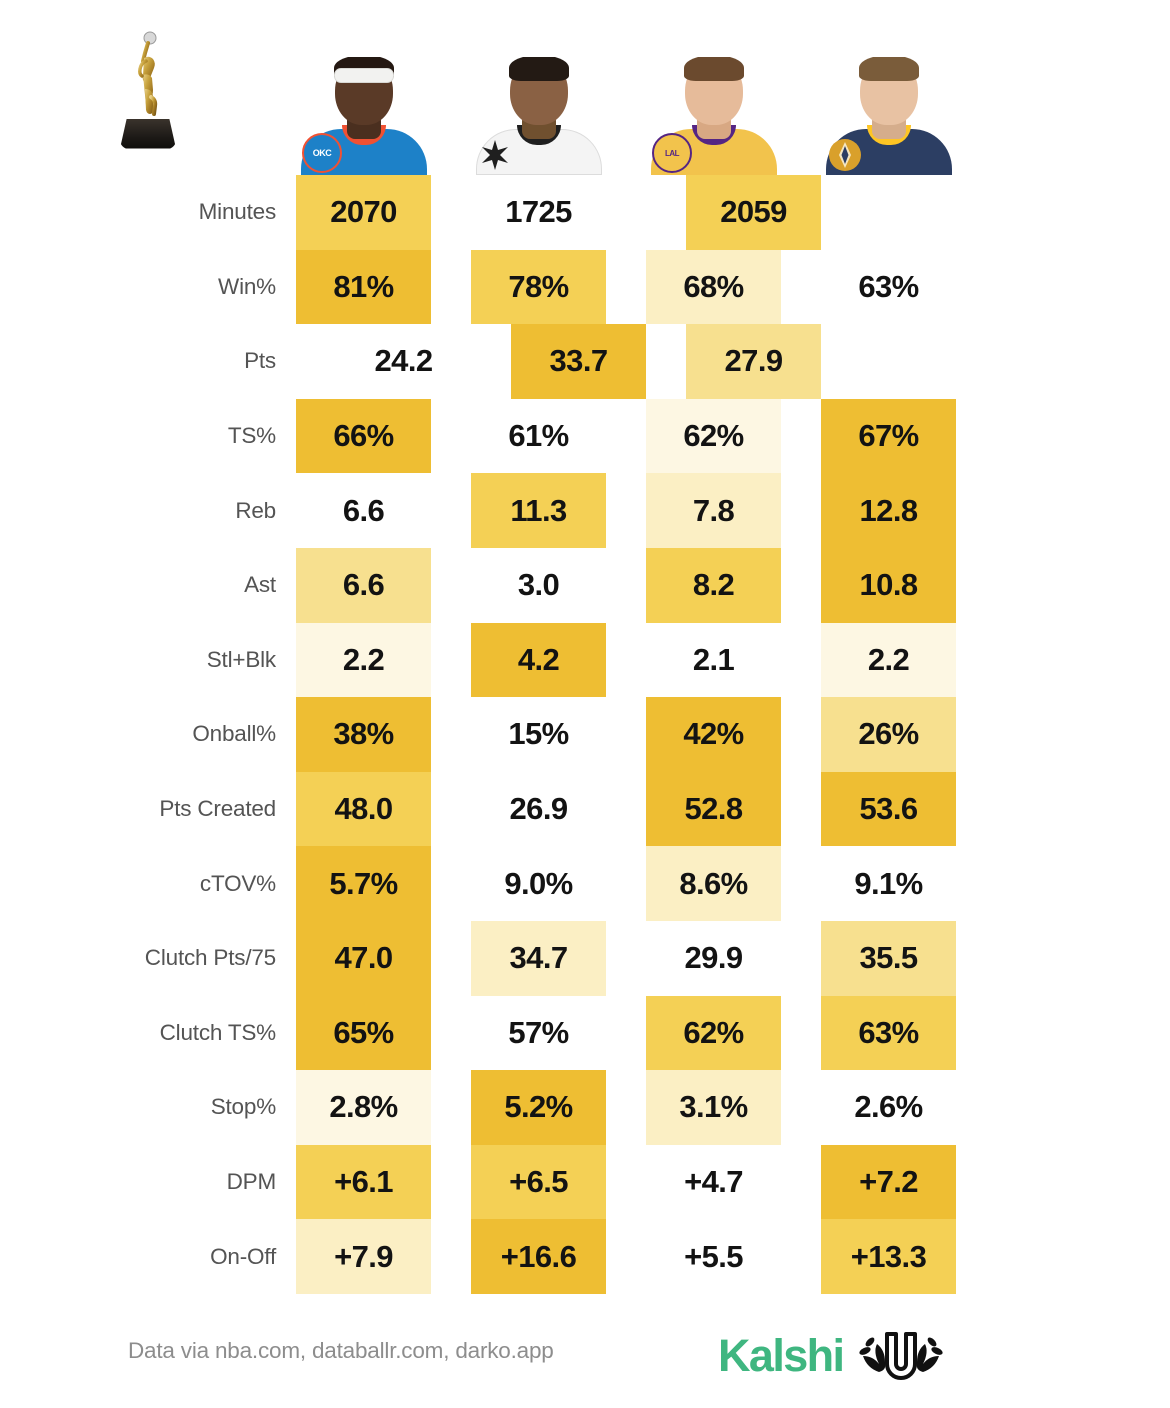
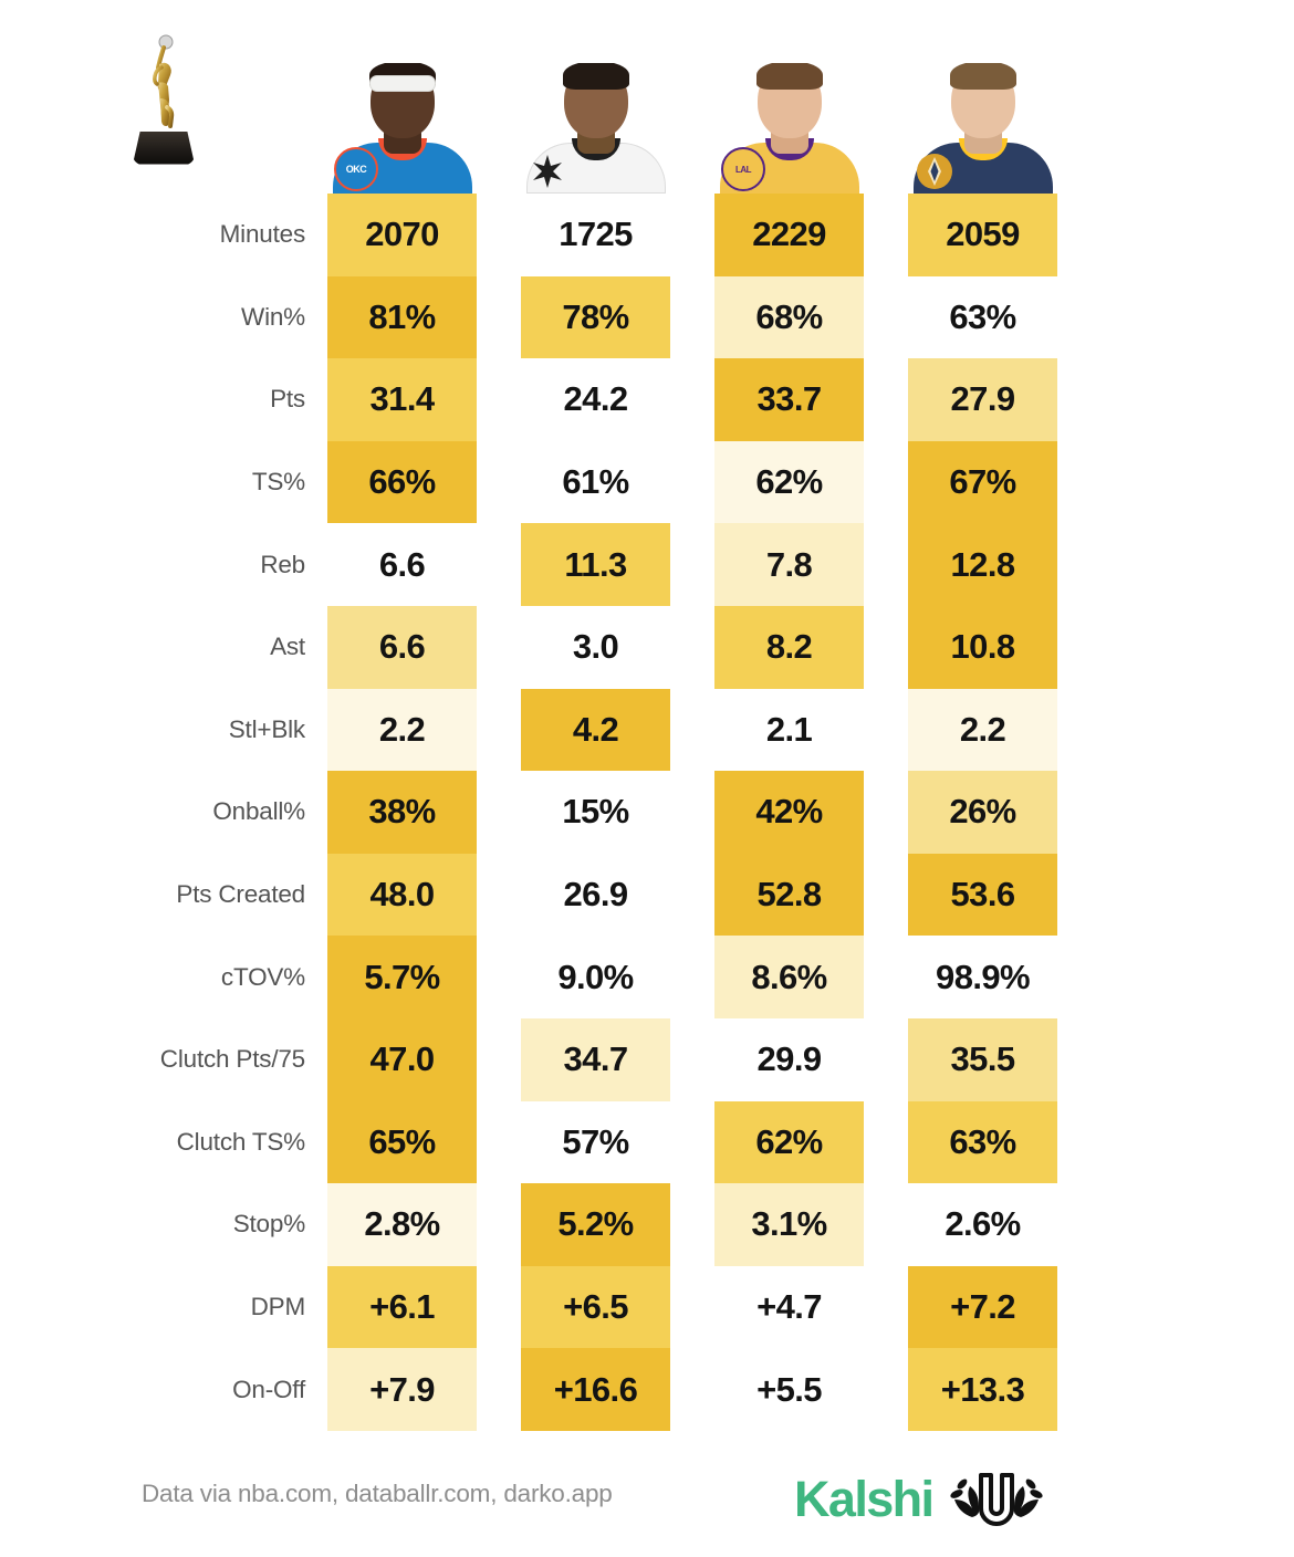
  OKC
  LAL
  Minutes
  2070
  1725
+ 2229
  2059
  Win%
  81%
  78%
  68%
  63%
  Pts
+ 31.4
  24.2
  33.7
  27.9
  TS%
  66%
  61%
  62%
  67%
  Reb
  6.6
  11.3
  7.8
  12.8
  Ast
  6.6
  3.0
  8.2
  10.8
  Stl+Blk
  2.2
  4.2
  2.1
  2.2
  Onball%
  38%
  15%
  42%
  26%
  Pts Created
  48.0
  26.9
  52.8
  53.6
  cTOV%
  5.7%
  9.0%
  8.6%
- 9.1%
+ 98.9%
  Clutch Pts/75
  47.0
  34.7
  29.9
  35.5
  Clutch TS%
  65%
  57%
  62%
  63%
  Stop%
  2.8%
  5.2%
  3.1%
  2.6%
  DPM
  +6.1
  +6.5
  +4.7
  +7.2
  On-Off
  +7.9
  +16.6
  +5.5
  +13.3
  Data via nba.com, databallr.com, darko.app
  Kalshi
